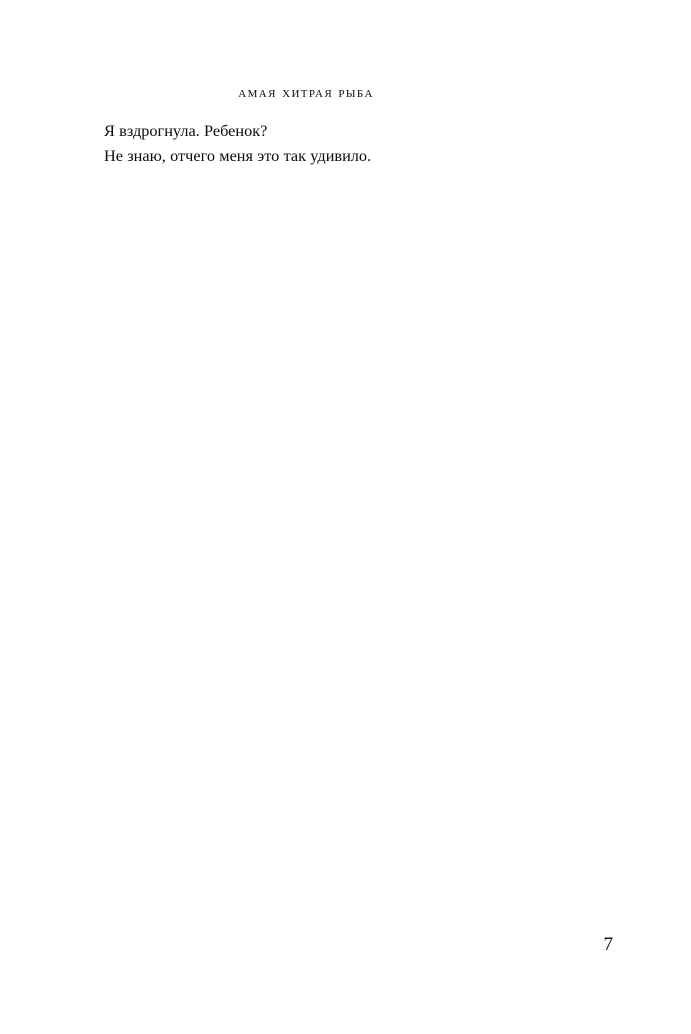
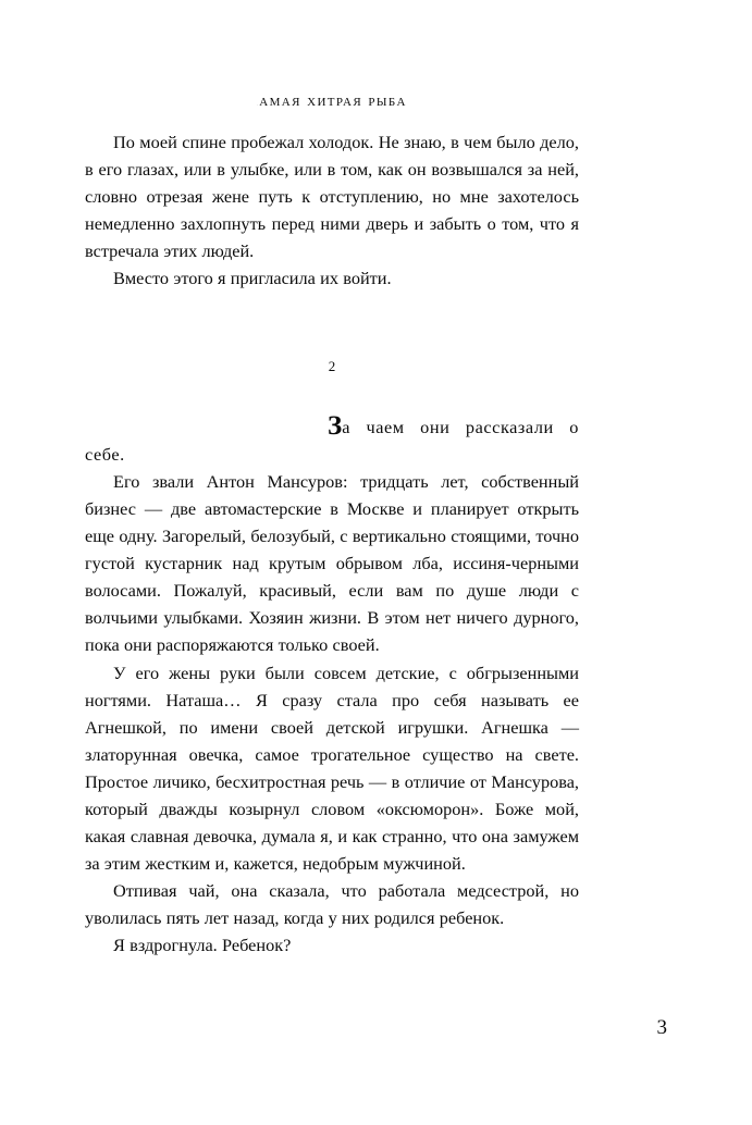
  амая хитрая рыба
+ По моей спине пробежал холодок. Не знаю, в чем было дело, в его глазах, или в улыбке, или в том, как он возвышался за ней, словно отрезая жене путь к отступлению, но мне захотелось немедленно захлопнуть перед ними дверь и забыть о том, что я встречала этих людей.
+ Вместо этого я пригласила их войти.
+ 2
+ За чаем они рассказали о себе.
+ Его звали Антон Мансуров: тридцать лет, собственный бизнес — две автомастерские в Москве и планирует открыть еще одну. Загорелый, белозубый, с вертикально стоящими, точно густой кустарник над крутым обрывом лба, иссиня-черными волосами. Пожалуй, красивый, если вам по душе люди с волчьими улыбками. Хозяин жизни. В этом нет ничего дурного, пока они распоряжаются только своей.
+ У его жены руки были совсем детские, с обгрызенными ногтями. Наташа… Я сразу стала про себя называть ее Агнешкой, по имени своей детской игрушки. Агнешка — златорунная овечка, самое трогательное существо на свете. Простое личико, бесхитростная речь — в отличие от Мансурова, который дважды козырнул словом «оксюморон». Боже мой, какая славная девочка, думала я, и как странно, что она замужем за этим жестким и, кажется, недобрым мужчиной.
+ Отпивая чай, она сказала, что работала медсестрой, но уволилась пять лет назад, когда у них родился ребенок.
  Я вздрогнула. Ребенок?
- Не знаю, отчего меня это так удивило.
- 7
+ 3
